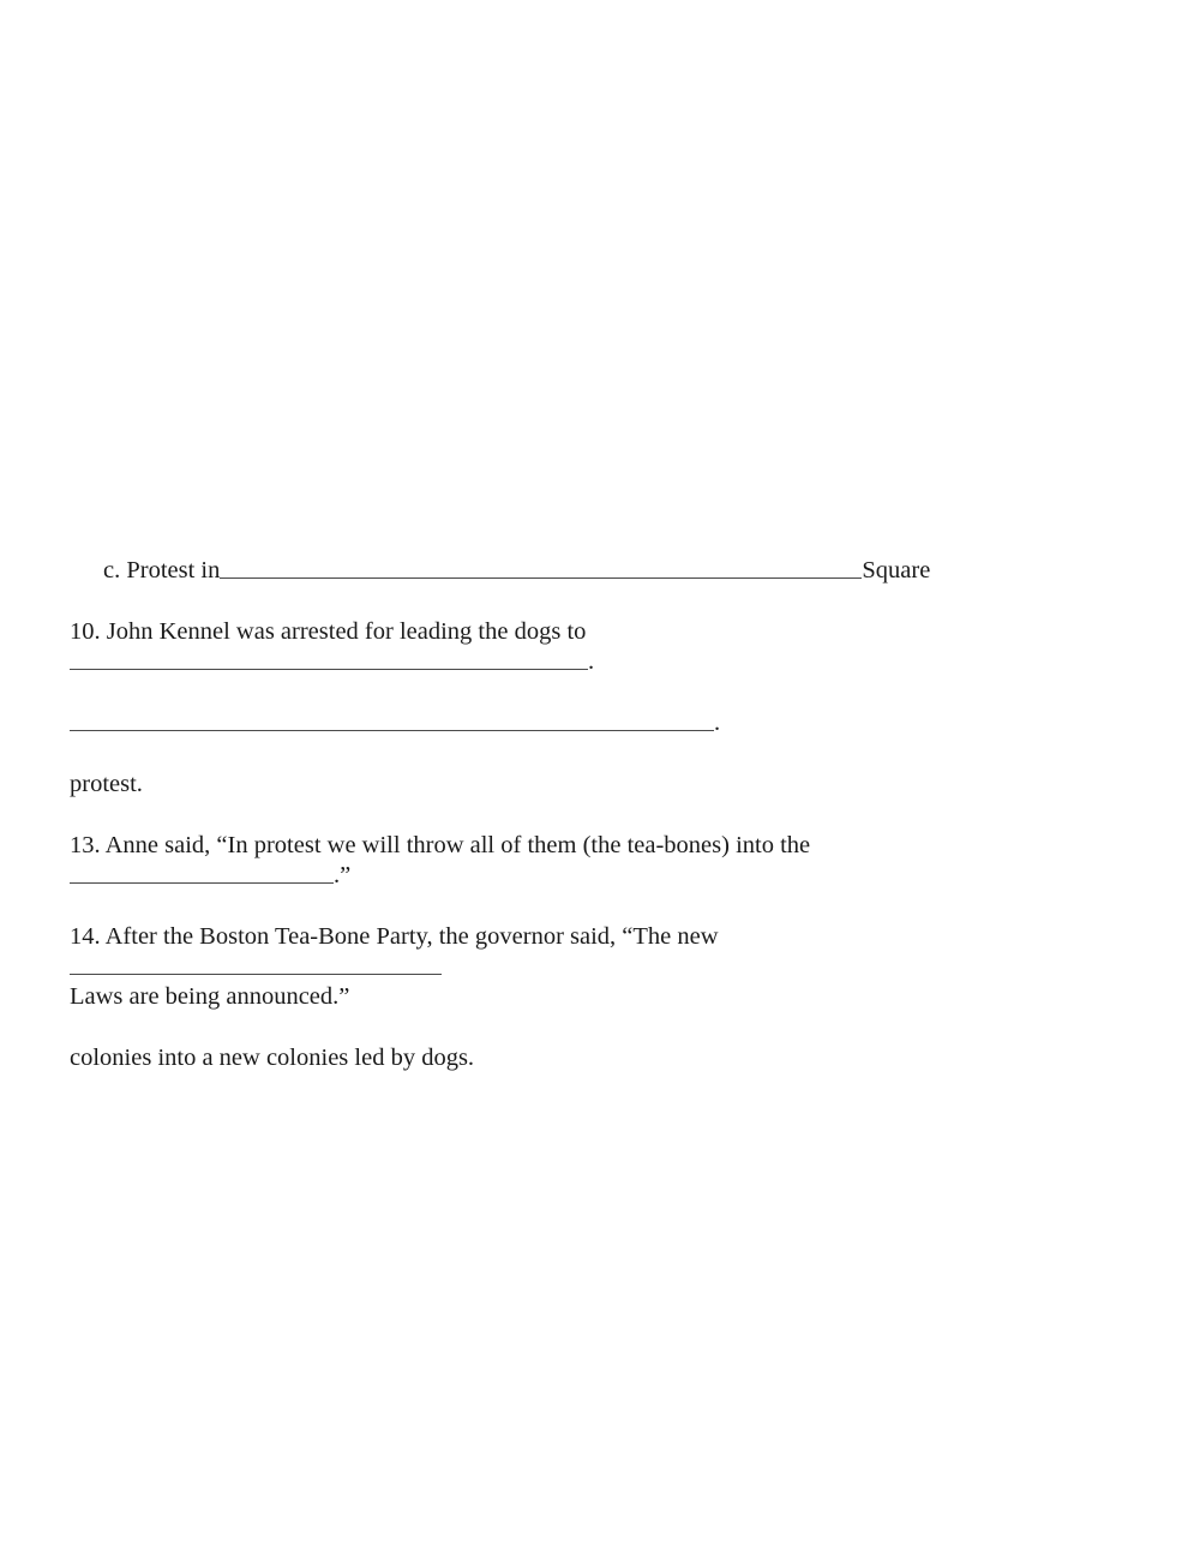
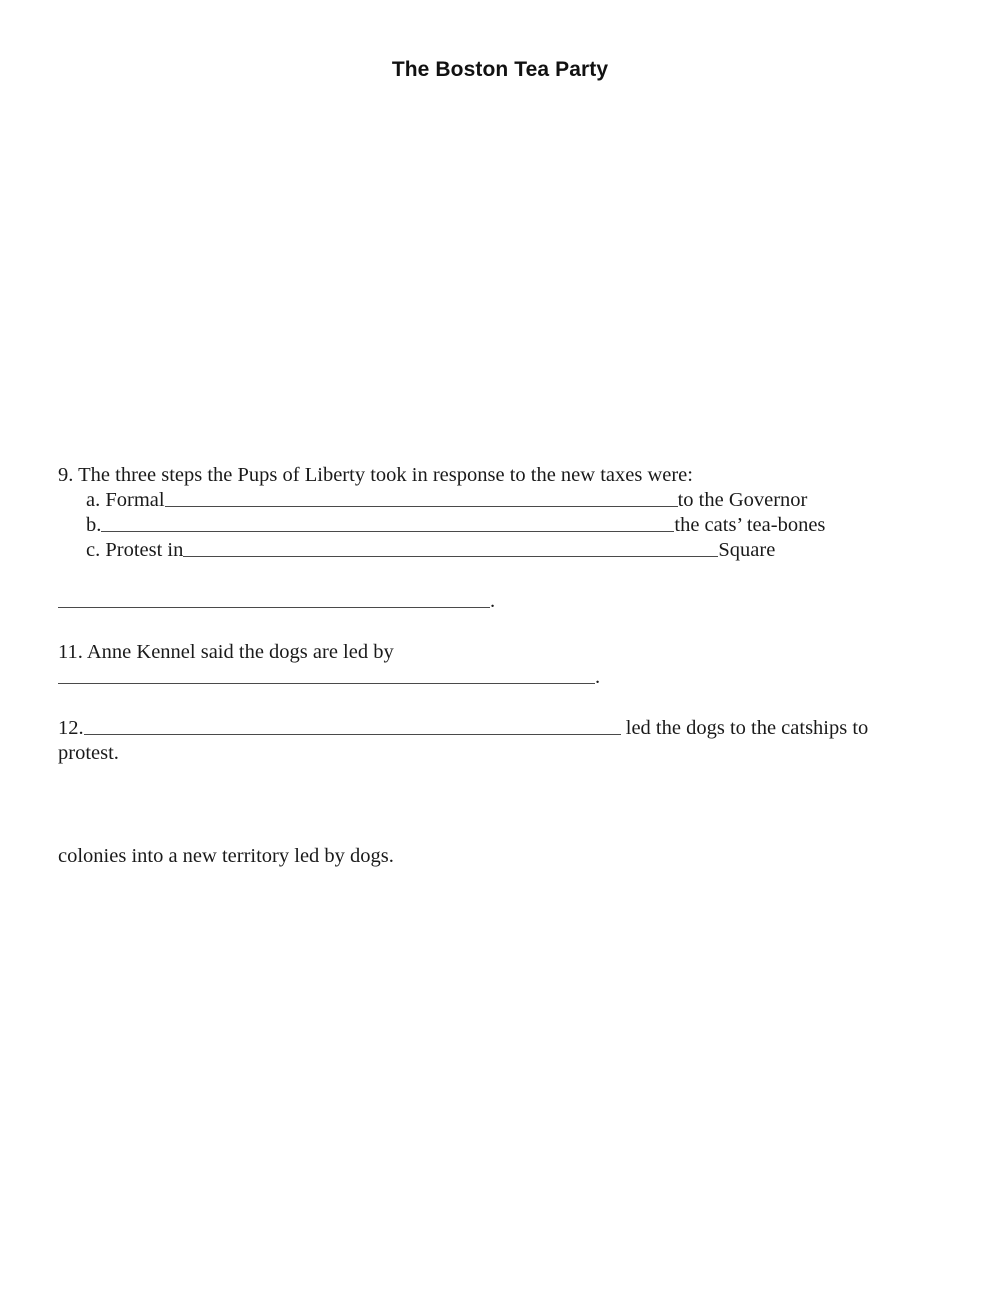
+ The Boston Tea Party
+ 9. The three steps the Pups of Liberty took in response to the new taxes were:
+ a. Formal to the Governor
+ b. the cats’ tea-bones
  c. Protest in Square
- 10. John Kennel was arrested for leading the dogs to
  .
+ 11. Anne Kennel said the dogs are led by
  .
+ 12. led the dogs to the catships to
  protest.
- 13. Anne said, “In protest we will throw all of them (the tea-bones) into the
- .”
- 14. After the Boston Tea-Bone Party, the governor said, “The new
- Laws are being announced.”
- colonies into a new colonies led by dogs.
+ colonies into a new territory led by dogs.
